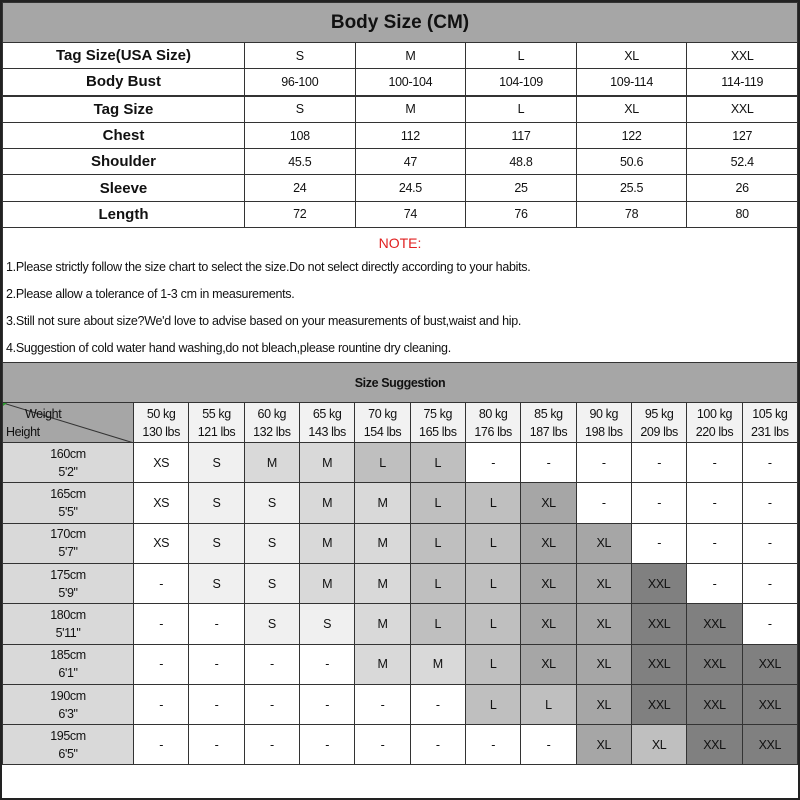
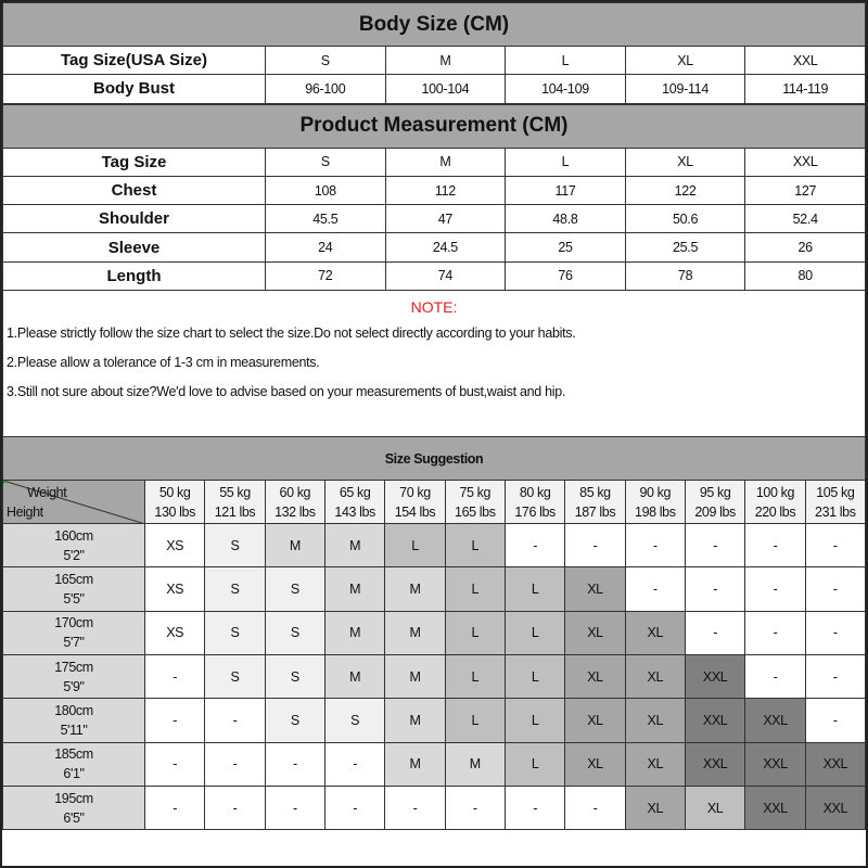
  Body Size (CM)
  Tag Size(USA Size)	S	M	L	XL	XXL
  Body Bust	96-100	100-104	104-109	109-114	114-119
+ Product Measurement (CM)
  Tag Size	S	M	L	XL	XXL
  Chest	108	112	117	122	127
  Shoulder	45.5	47	48.8	50.6	52.4
  Sleeve	24	24.5	25	25.5	26
  Length	72	74	76	78	80
  NOTE:
  1.Please strictly follow the size chart to select the size.Do not select directly according to your habits.
  2.Please allow a tolerance of 1-3 cm in measurements.
  3.Still not sure about size?We'd love to advise based on your measurements of bust,waist and hip.
- 4.Suggestion of cold water hand washing,do not bleach,please rountine dry cleaning.
  Size Suggestion
  Weight Height	50 kg130 lbs	55 kg121 lbs	60 kg132 lbs	65 kg143 lbs	70 kg154 lbs	75 kg165 lbs	80 kg176 lbs	85 kg187 lbs	90 kg198 lbs	95 kg209 lbs	100 kg220 lbs	105 kg231 lbs
  160cm5'2"	XS	S	M	M	L	L	-	-	-	-	-	-
  165cm5'5"	XS	S	S	M	M	L	L	XL	-	-	-	-
  170cm5'7"	XS	S	S	M	M	L	L	XL	XL	-	-	-
  175cm5'9"	-	S	S	M	M	L	L	XL	XL	XXL	-	-
  180cm5'11"	-	-	S	S	M	L	L	XL	XL	XXL	XXL	-
  185cm6'1"	-	-	-	-	M	M	L	XL	XL	XXL	XXL	XXL
- 190cm6'3"	-	-	-	-	-	-	L	L	XL	XXL	XXL	XXL
  195cm6'5"	-	-	-	-	-	-	-	-	XL	XL	XXL	XXL
